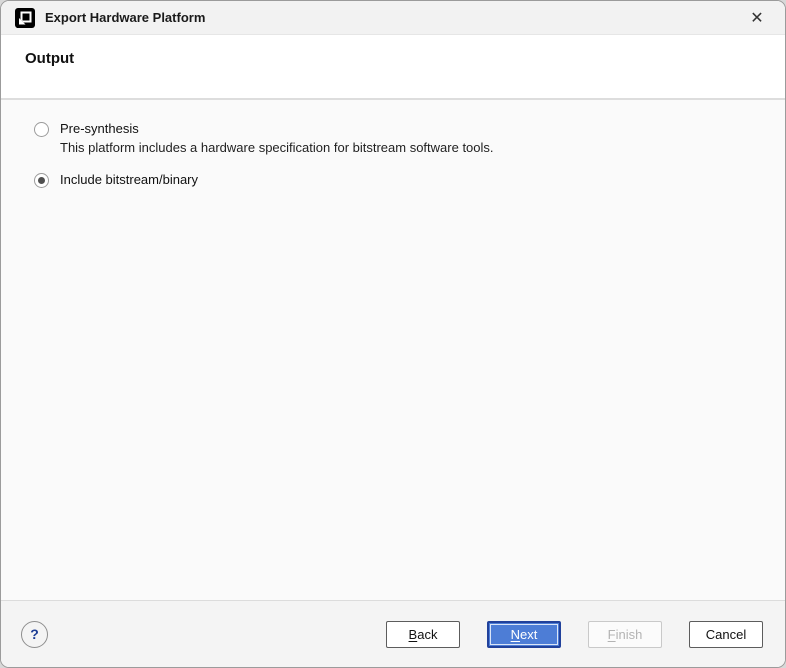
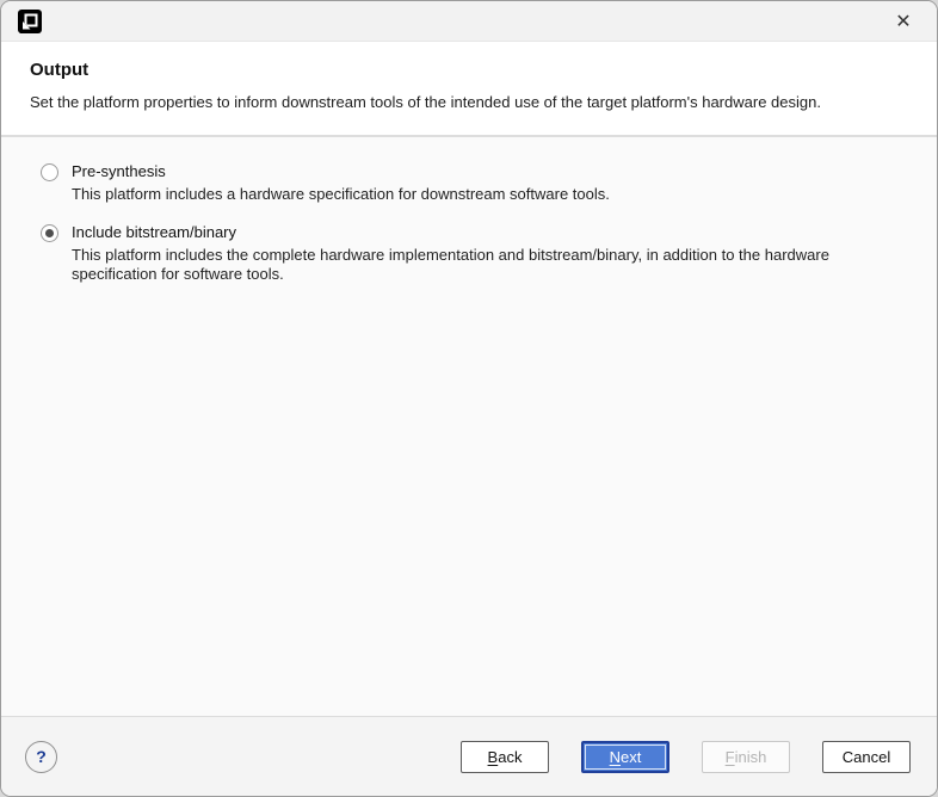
- Export Hardware Platform
  ✕
  Output
+ Set the platform properties to inform downstream tools of the intended use of the target platform's hardware design.
  Pre-synthesis
- This platform includes a hardware specification for bitstream software tools.
+ This platform includes a hardware specification for downstream software tools.
  Include bitstream/binary
+ This platform includes the complete hardware implementation and bitstream/binary, in addition to the hardware specification for software tools.
  ?
  Back
  Next
  Finish
  Cancel
